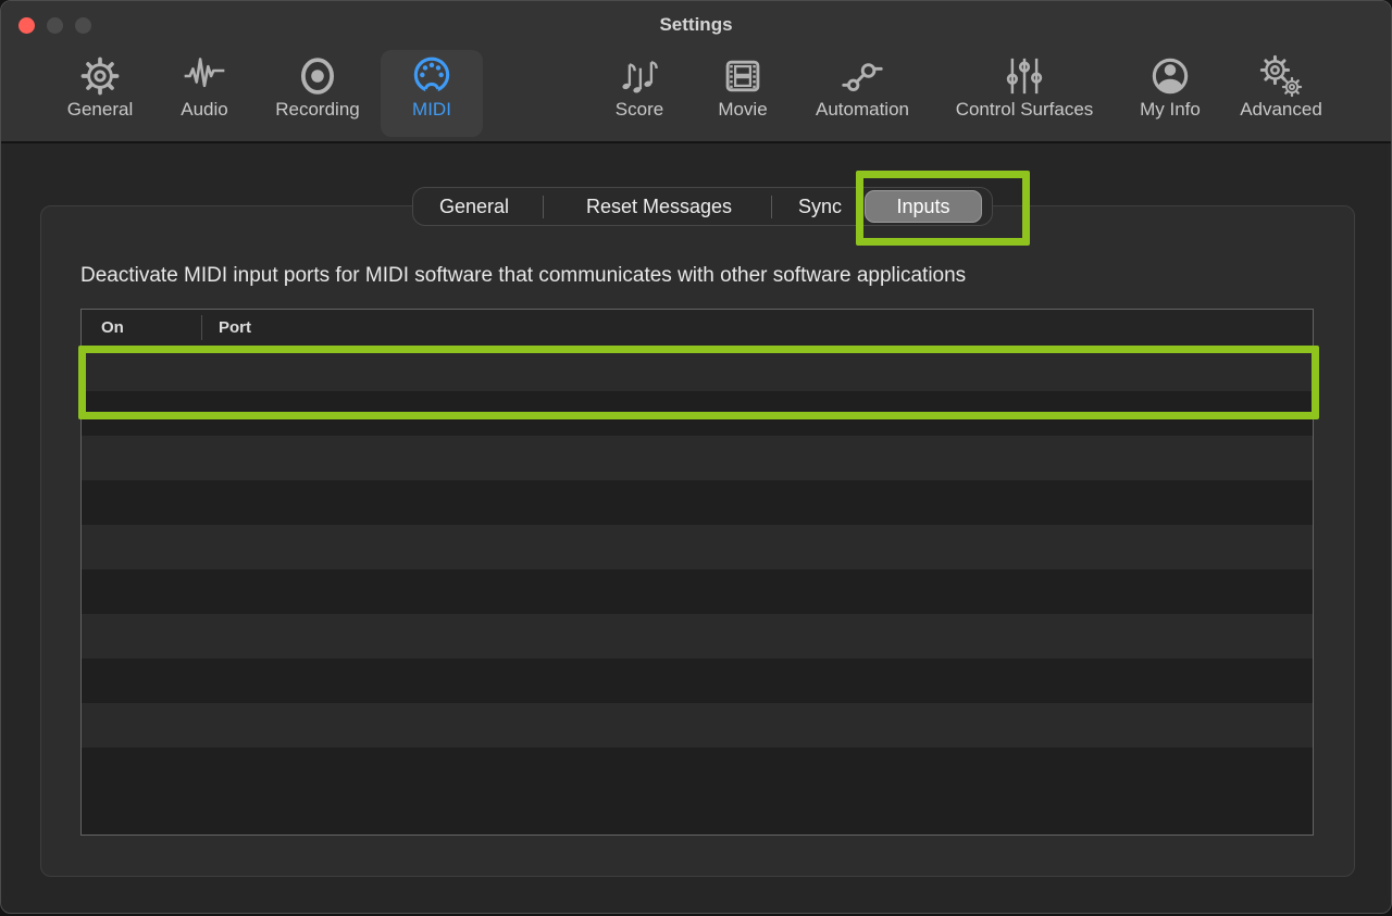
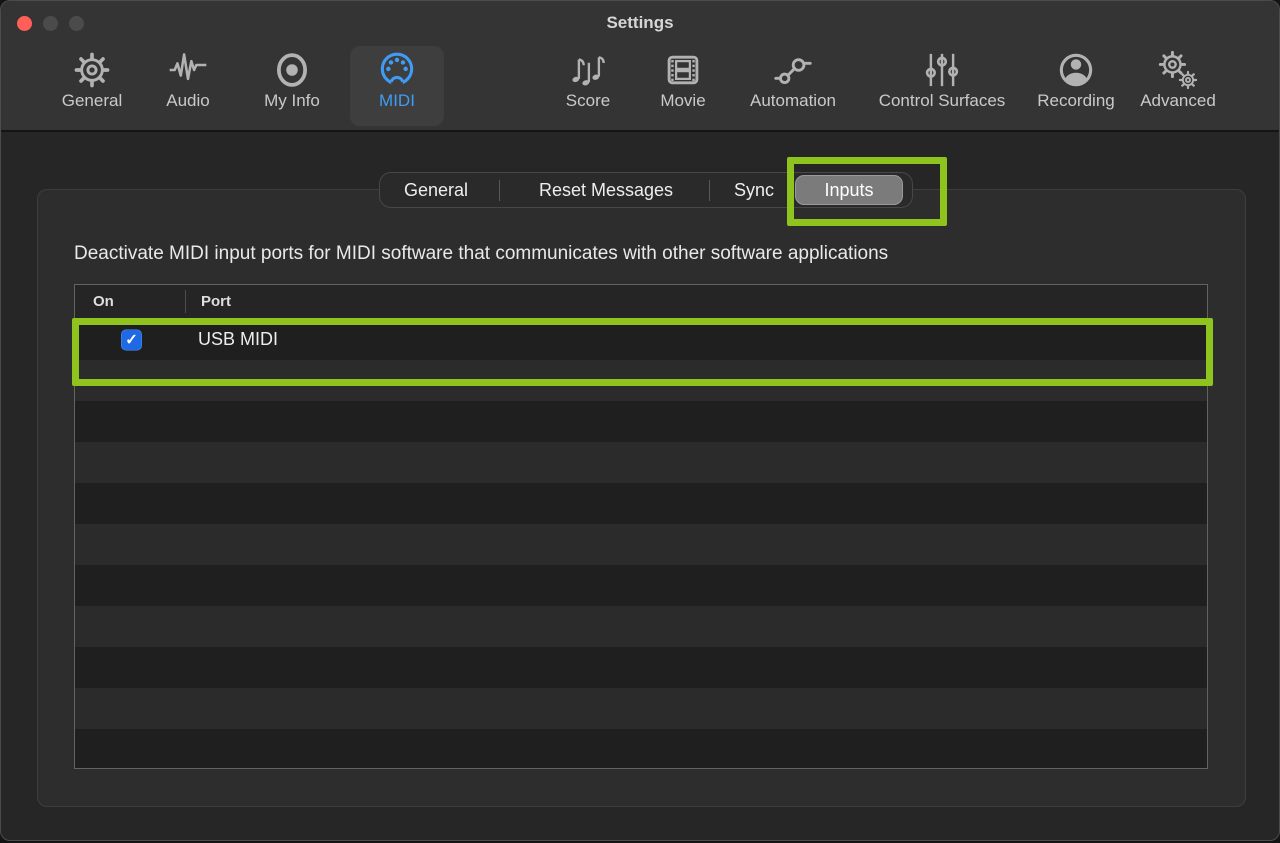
  Settings
  General
  Audio
- Recording
+ My Info
  MIDI
  Score
  Movie
  Automation
  Control Surfaces
- My Info
+ Recording
  Advanced
  General
  Reset Messages
  Sync
  Inputs
  Deactivate MIDI input ports for MIDI software that communicates with other software applications
  On
  Port
+ ✓
+ USB MIDI
